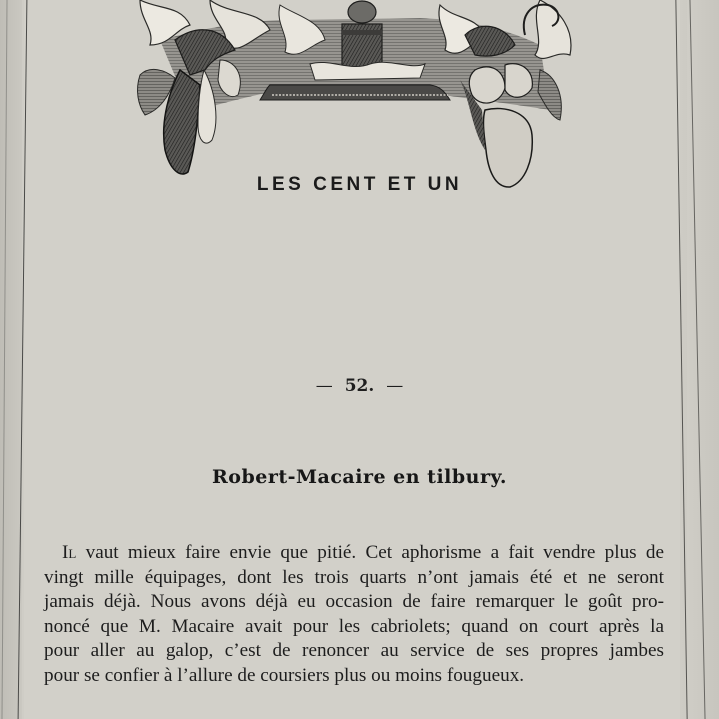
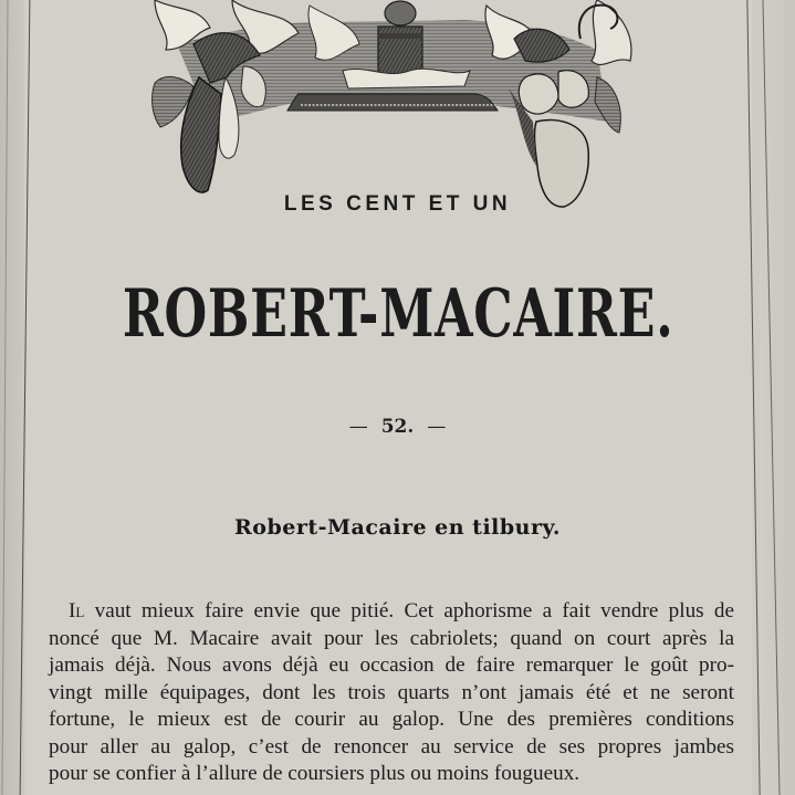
  LES CENT ET UN
+ ROBERT-MACAIRE.
  — 52. —
  Robert-Macaire en tilbury.
  Il vaut mieux faire envie que pitié. Cet aphorisme a fait vendre plus de
- vingt mille équipages, dont les trois quarts n’ont jamais été et ne seront
+ noncé que M. Macaire avait pour les cabriolets; quand on court après la
  jamais déjà. Nous avons déjà eu occasion de faire remarquer le goût pro-
- noncé que M. Macaire avait pour les cabriolets; quand on court après la
+ vingt mille équipages, dont les trois quarts n’ont jamais été et ne seront
+ fortune, le mieux est de courir au galop. Une des premières conditions
  pour aller au galop, c’est de renoncer au service de ses propres jambes
  pour se confier à l’allure de coursiers plus ou moins fougueux.
